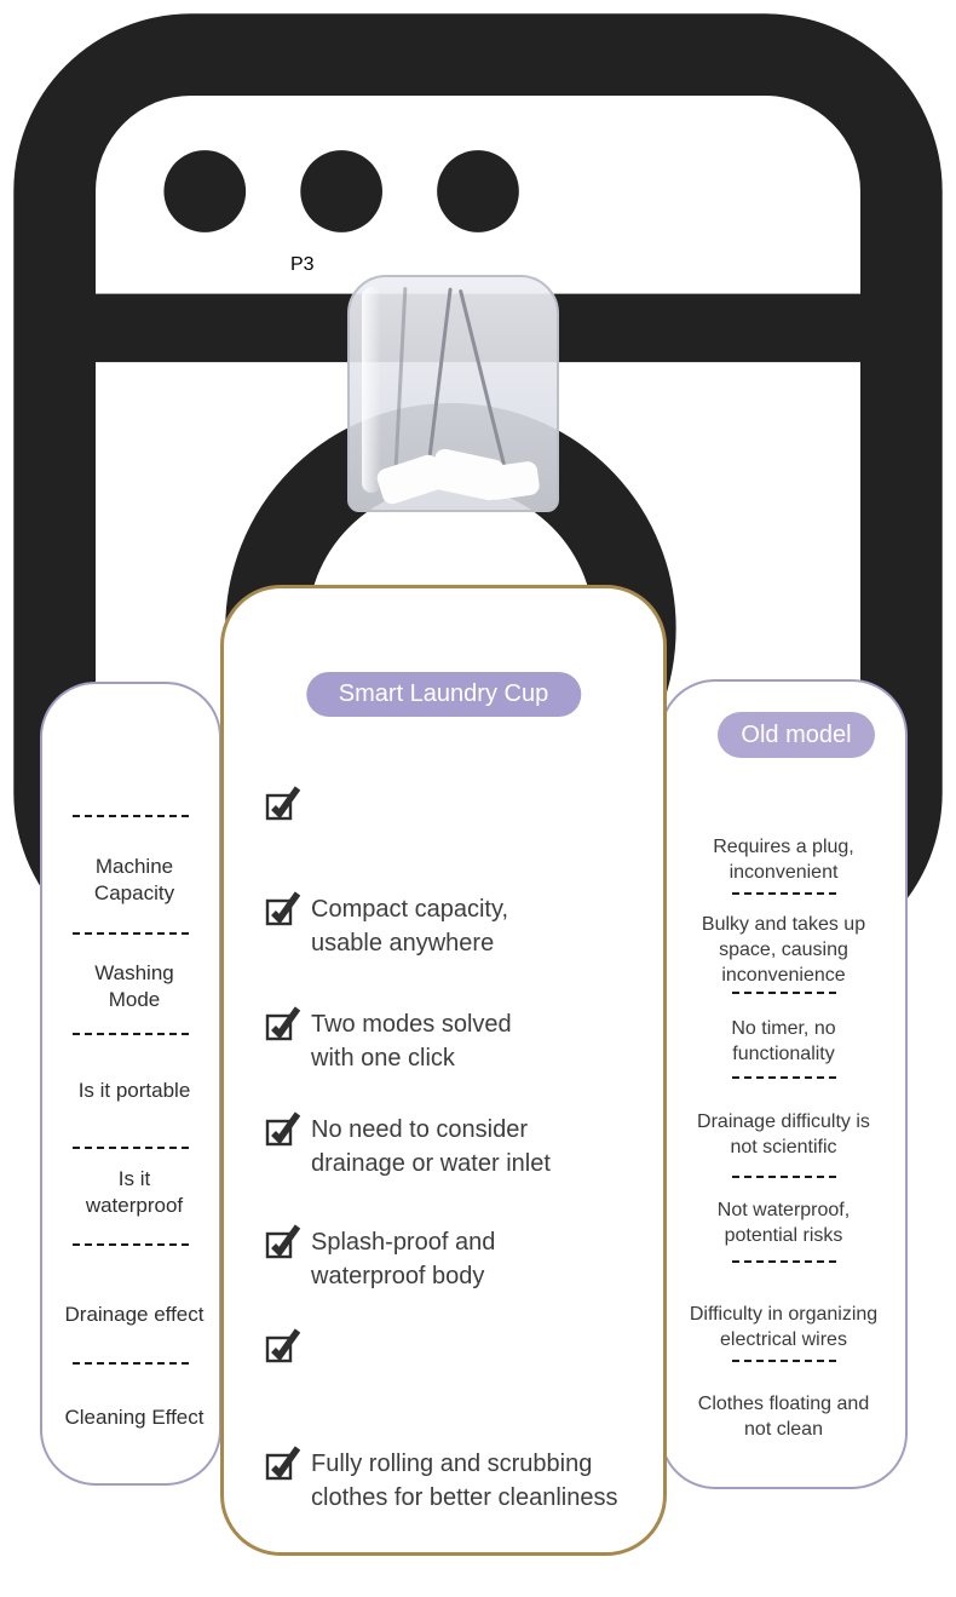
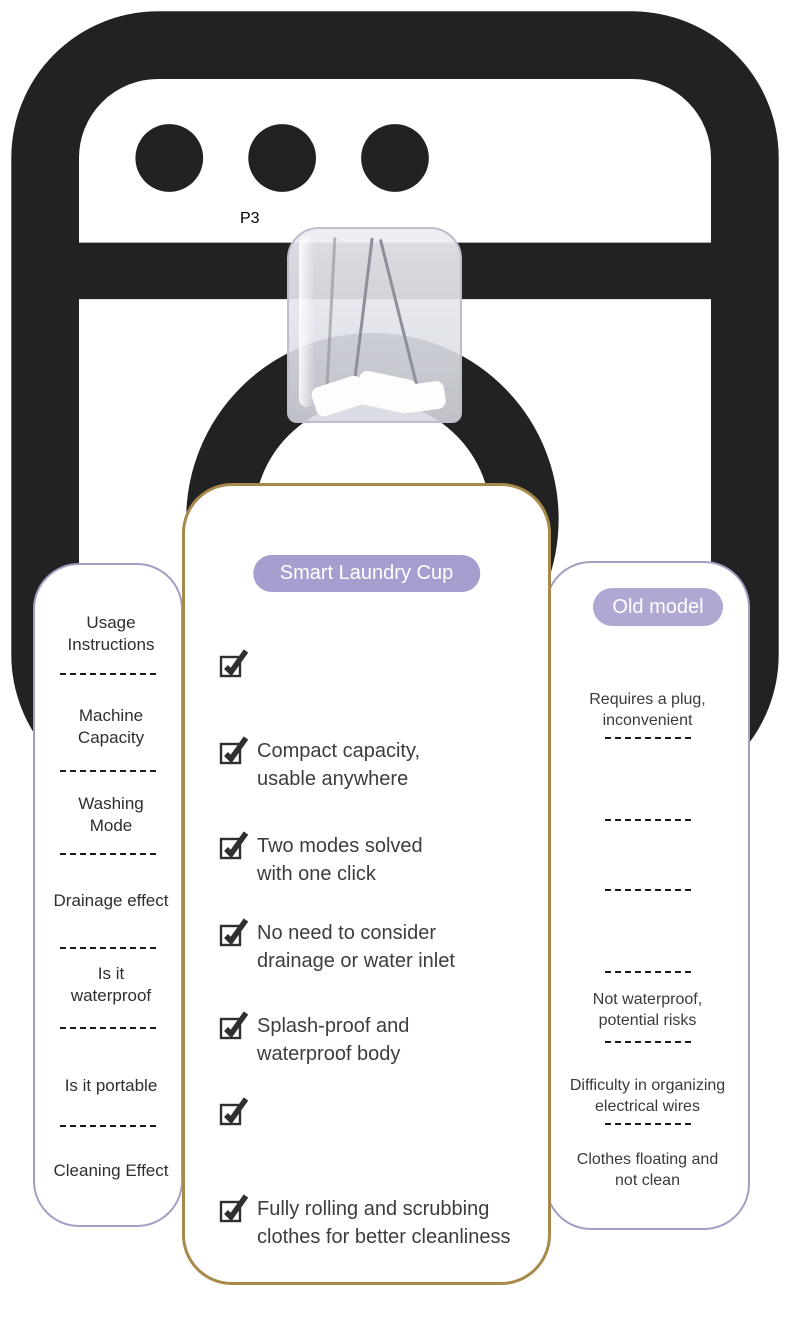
+ Usage
+ Instructions
  Machine
  Capacity
  Washing
  Mode
- Is it portable
+ Drainage effect
  Is it
  waterproof
- Drainage effect
+ Is it portable
  Cleaning Effect
  Requires a plug,
  inconvenient
- Bulky and takes up
- space, causing
- inconvenience
- No timer, no
- functionality
- Drainage difficulty is
- not scientific
  Not waterproof,
  potential risks
  Difficulty in organizing
  electrical wires
  Clothes floating and
  not clean
  Smart Laundry Cup
  Compact capacity,
  usable anywhere
  Two modes solved
  with one click
  No need to consider
  drainage or water inlet
  Splash-proof and
  waterproof body
  Fully rolling and scrubbing
  clothes for better cleanliness
  P3
  Old model
